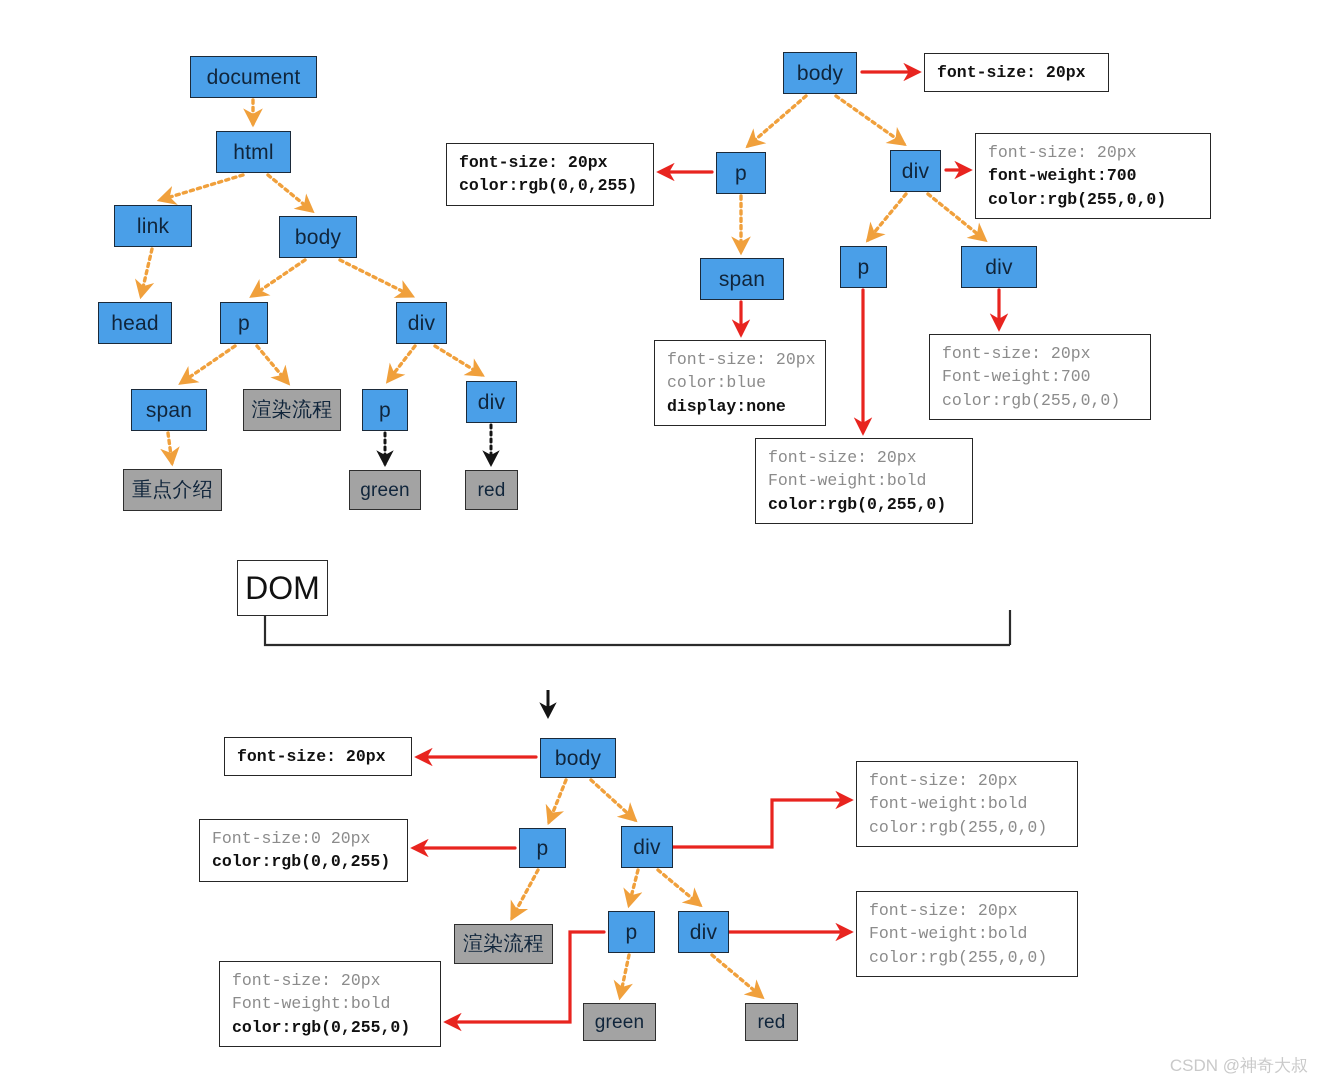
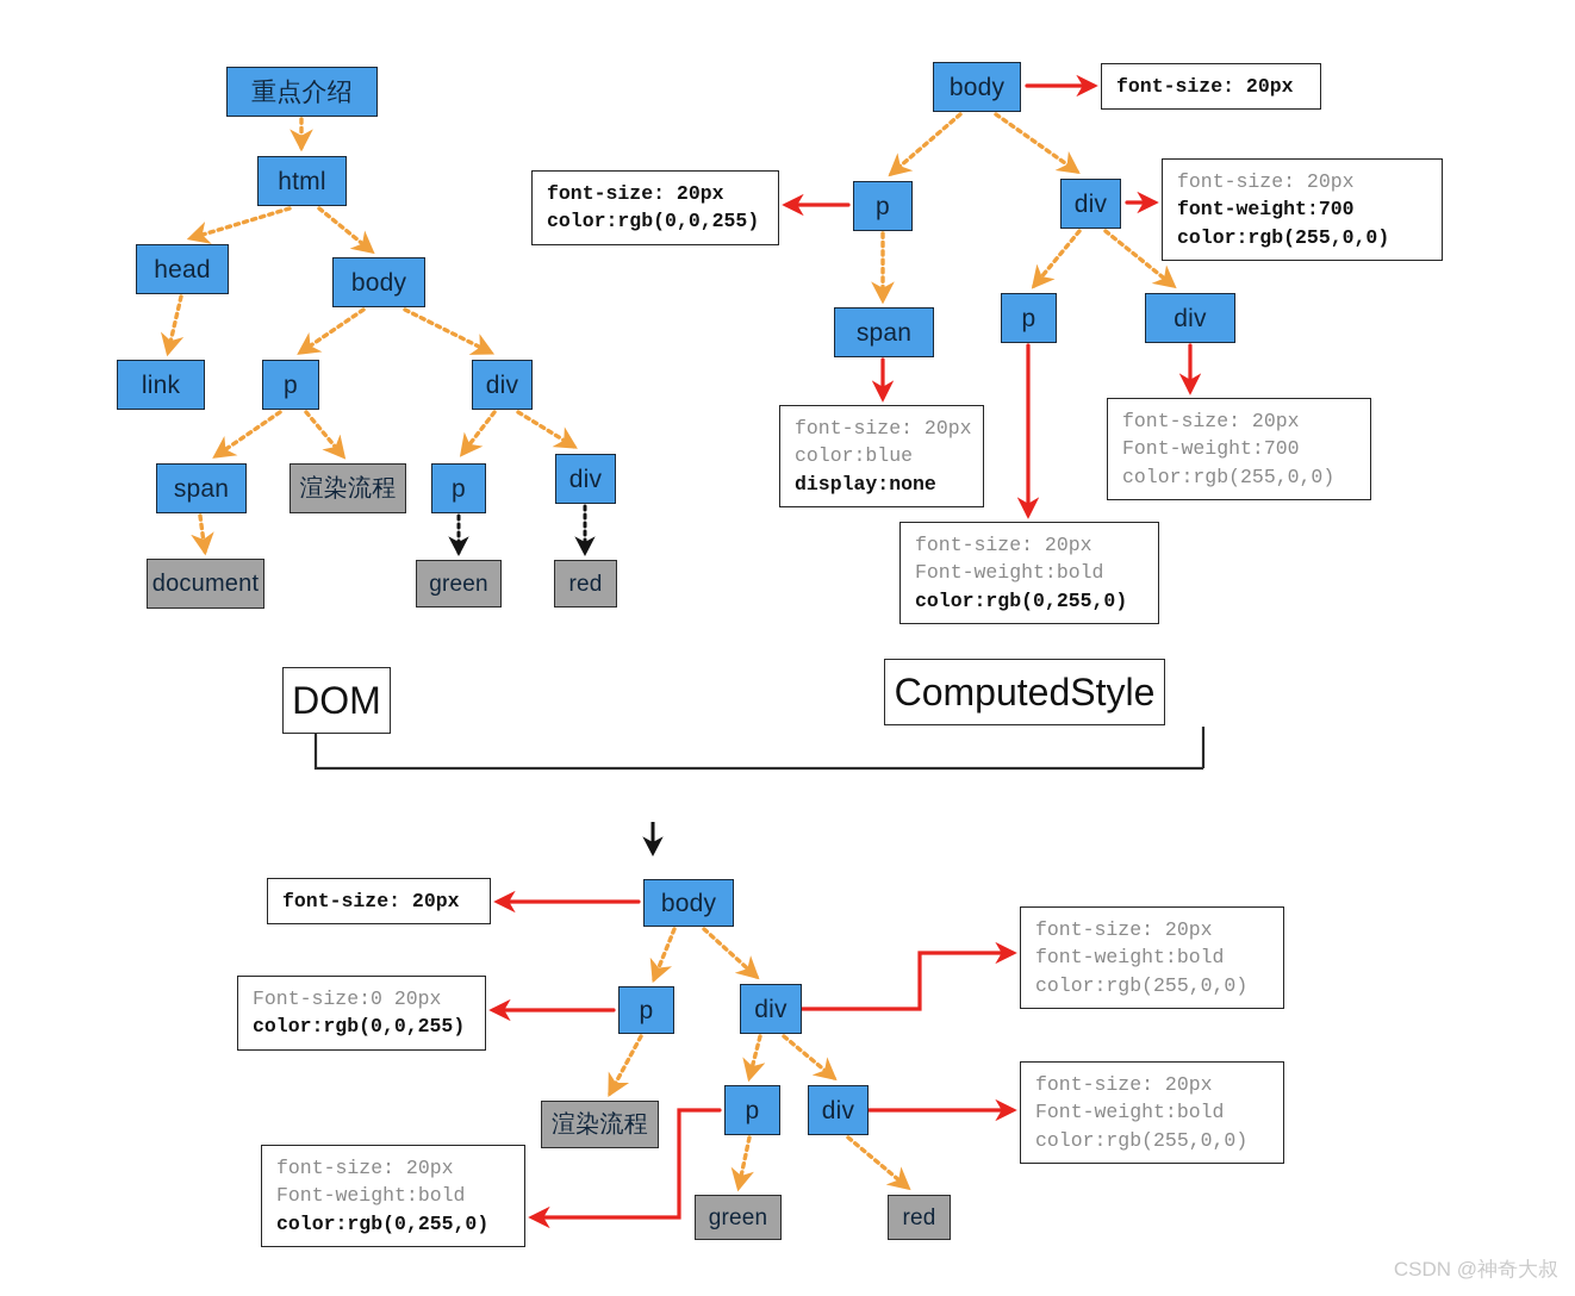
- document
+ 重点介绍
  html
- link
+ head
  body
- head
+ link
  p
  div
  span
  渲染流程
  p
  div
- 重点介绍
+ document
  green
  red
  body
  p
  div
  span
  p
  div
  font-size: 20px
  font-size: 20px
  color:rgb(0,0,255)
  font-size: 20px
  font-weight:700
  color:rgb(255,0,0)
  font-size: 20px
  color:blue
  display:none
  font-size: 20px
  Font-weight:700
  color:rgb(255,0,0)
  font-size: 20px
  Font-weight:bold
  color:rgb(0,255,0)
  DOM
+ ComputedStyle
  body
  p
  div
  渲染流程
  p
  div
  green
  red
  font-size: 20px
  Font-size:0 20px
  color:rgb(0,0,255)
  font-size: 20px
  font-weight:bold
  color:rgb(255,0,0)
  font-size: 20px
  Font-weight:bold
  color:rgb(255,0,0)
  font-size: 20px
  Font-weight:bold
  color:rgb(0,255,0)
  CSDN @神奇大叔
